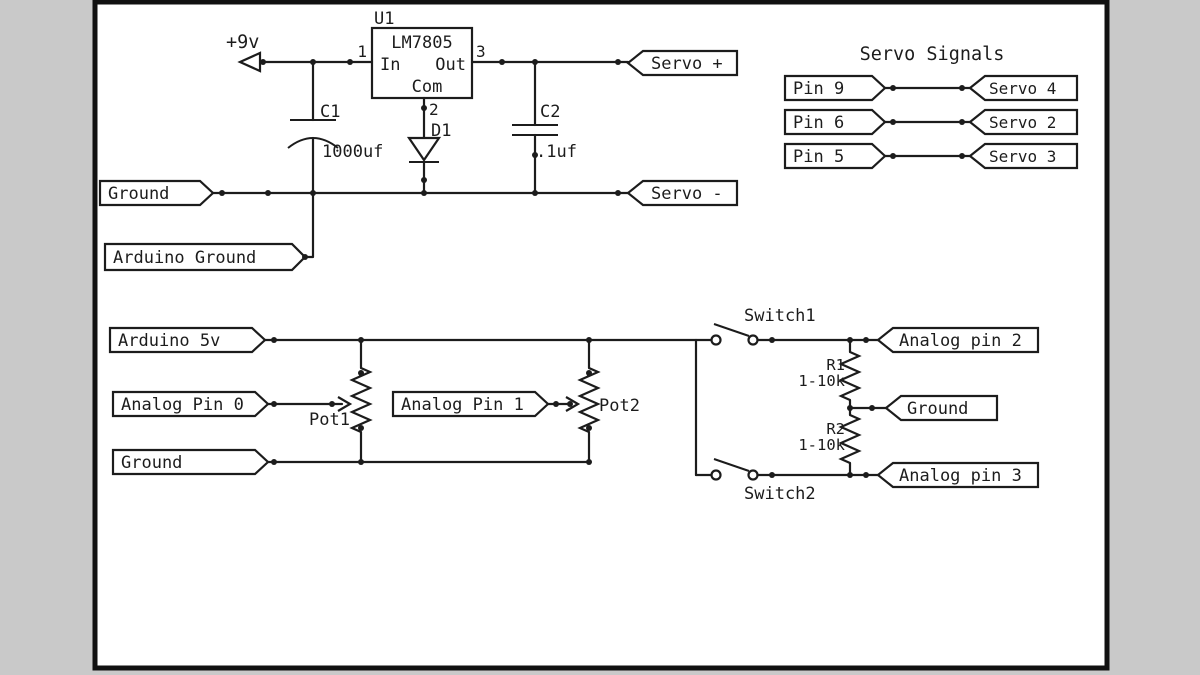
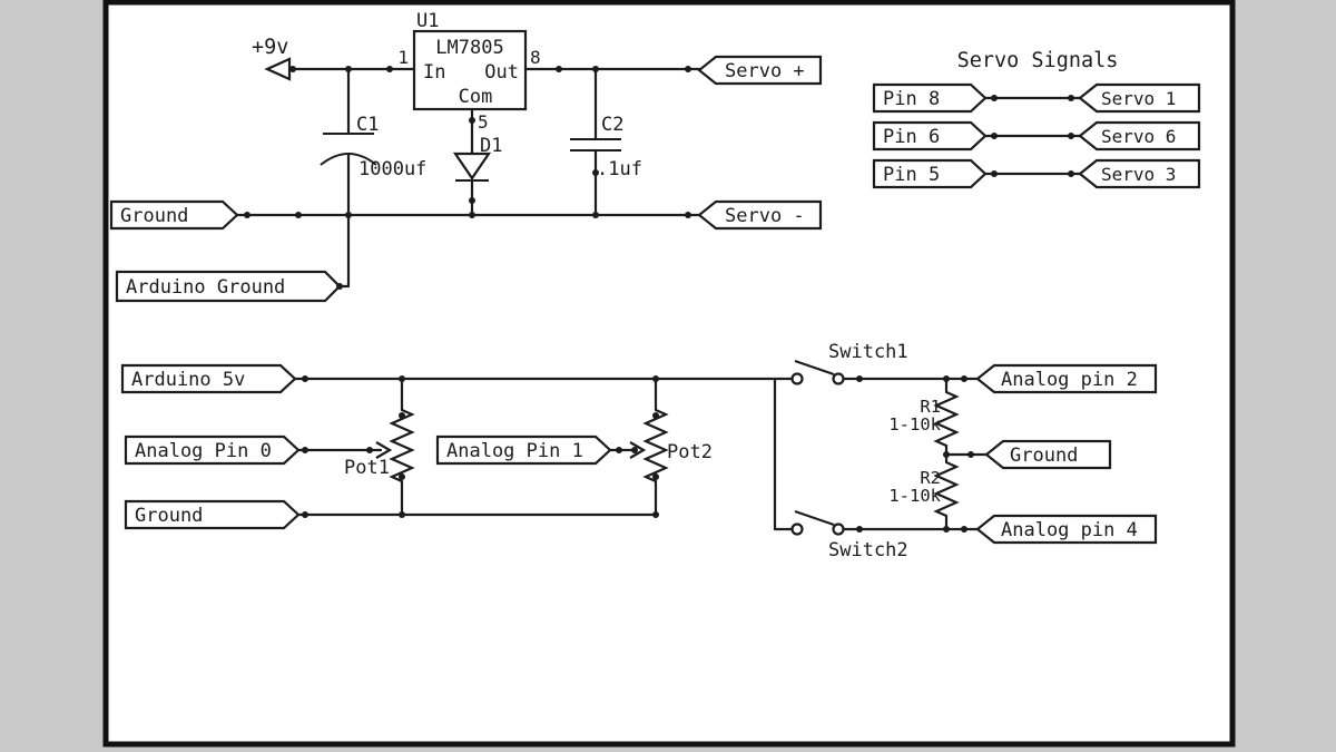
  +9v
  U1
  LM7805
  In
  Out
  Com
  1
- 3
+ 8
- 2
+ 5
  C1
  1000uf
  D1
  C2
  .1uf
  Servo +
  Servo -
  Ground
  Arduino Ground
  Servo Signals
- Pin 9
+ Pin 8
- Servo 4
+ Servo 1
  Pin 6
- Servo 2
+ Servo 6
  Pin 5
  Servo 3
  Pot1
  Pot2
  Switch1
  Switch2
  R1
  1-10k
  R2
  1-10k
  Arduino 5v
  Analog Pin 0
  Ground
  Analog Pin 1
  Analog pin 2
  Ground
- Analog pin 3
+ Analog pin 4
